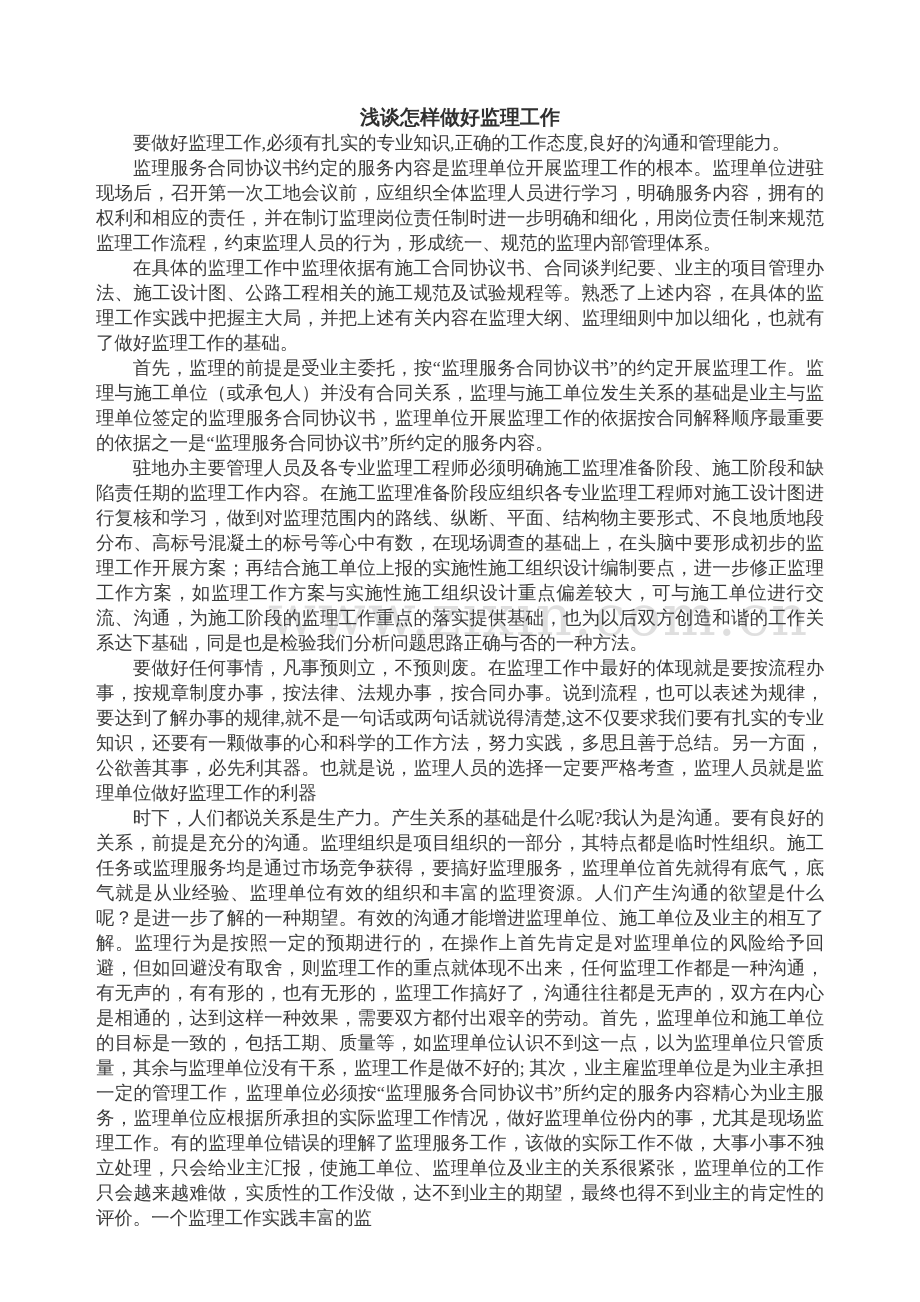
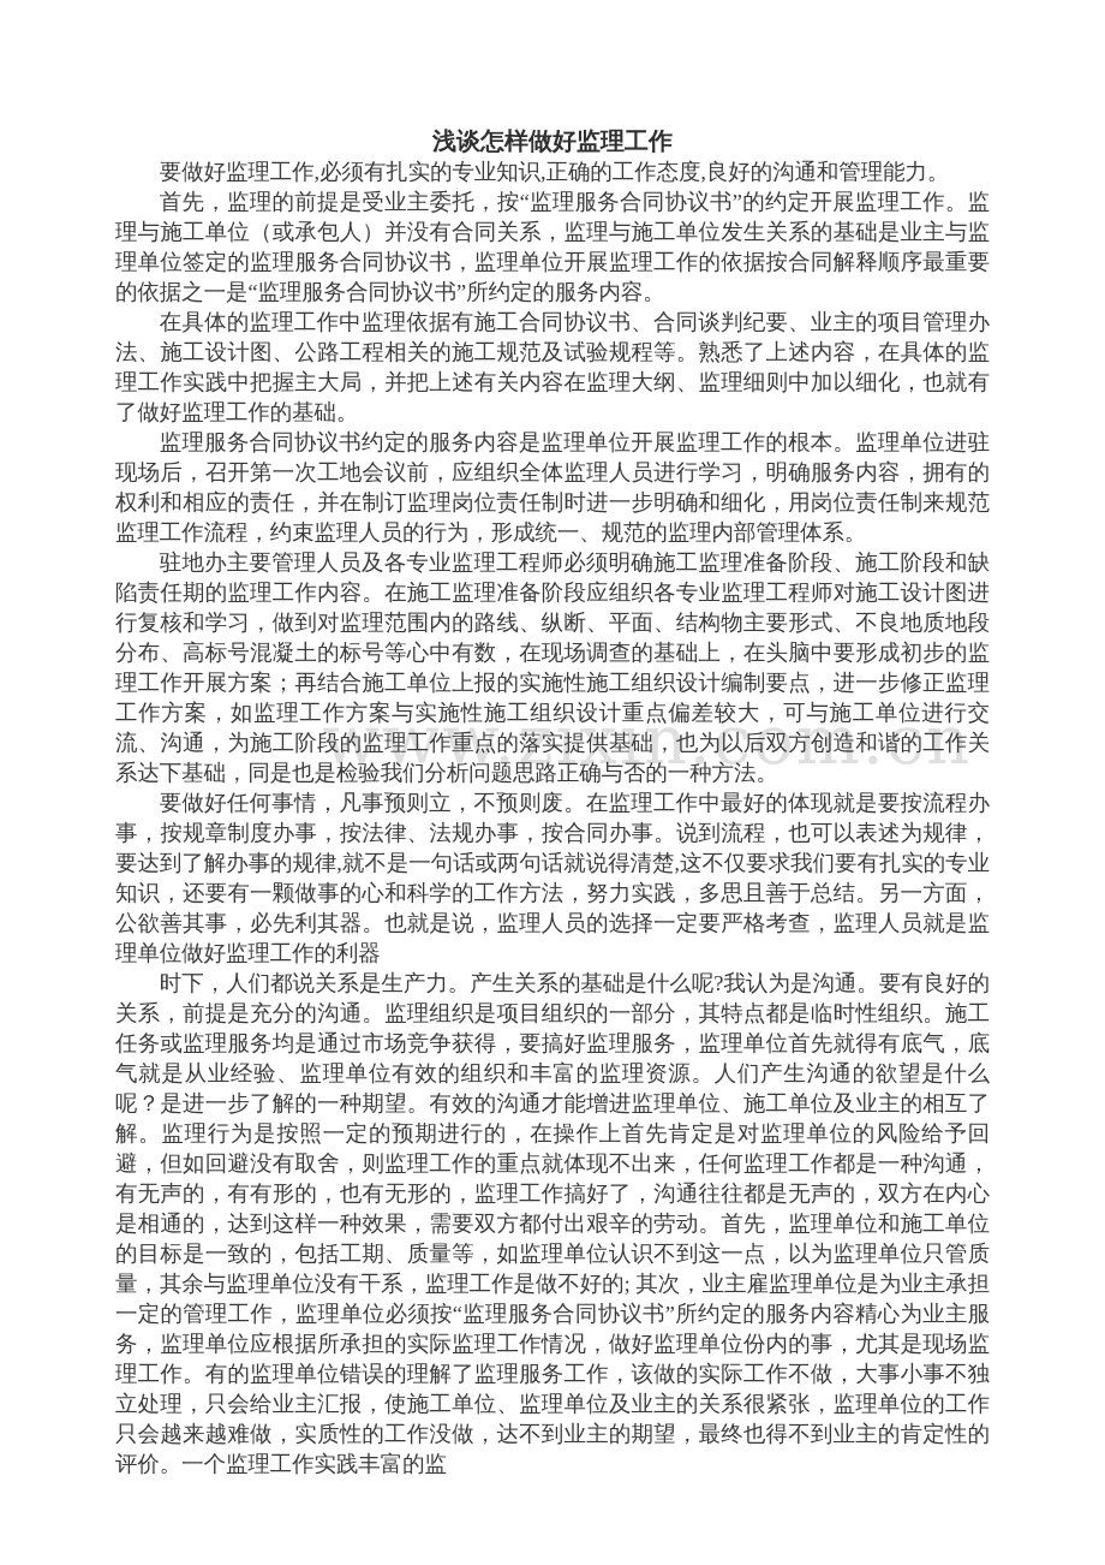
  www.zixin.com.cn
  浅谈怎样做好监理工作
  要做好监理工作,必须有扎实的专业知识,正确的工作态度,良好的沟通和管理能力。
- 监理服务合同协议书约定的服务内容是监理单位开展监理工作的根本。监理单位进驻现场后，召开第一次工地会议前，应组织全体监理人员进行学习，明确服务内容，拥有的权利和相应的责任，并在制订监理岗位责任制时进一步明确和细化，用岗位责任制来规范监理工作流程，约束监理人员的行为，形成统一、规范的监理内部管理体系。
+ 首先，监理的前提是受业主委托，按“监理服务合同协议书”的约定开展监理工作。监理与施工单位（或承包人）并没有合同关系，监理与施工单位发生关系的基础是业主与监理单位签定的监理服务合同协议书，监理单位开展监理工作的依据按合同解释顺序最重要的依据之一是“监理服务合同协议书”所约定的服务内容。
  在具体的监理工作中监理依据有施工合同协议书、合同谈判纪要、业主的项目管理办法、施工设计图、公路工程相关的施工规范及试验规程等。熟悉了上述内容，在具体的监理工作实践中把握主大局，并把上述有关内容在监理大纲、监理细则中加以细化，也就有了做好监理工作的基础。
- 首先，监理的前提是受业主委托，按“监理服务合同协议书”的约定开展监理工作。监理与施工单位（或承包人）并没有合同关系，监理与施工单位发生关系的基础是业主与监理单位签定的监理服务合同协议书，监理单位开展监理工作的依据按合同解释顺序最重要的依据之一是“监理服务合同协议书”所约定的服务内容。
+ 监理服务合同协议书约定的服务内容是监理单位开展监理工作的根本。监理单位进驻现场后，召开第一次工地会议前，应组织全体监理人员进行学习，明确服务内容，拥有的权利和相应的责任，并在制订监理岗位责任制时进一步明确和细化，用岗位责任制来规范监理工作流程，约束监理人员的行为，形成统一、规范的监理内部管理体系。
  驻地办主要管理人员及各专业监理工程师必须明确施工监理准备阶段、施工阶段和缺陷责任期的监理工作内容。在施工监理准备阶段应组织各专业监理工程师对施工设计图进行复核和学习，做到对监理范围内的路线、纵断、平面、结构物主要形式、不良地质地段分布、高标号混凝土的标号等心中有数，在现场调查的基础上，在头脑中要形成初步的监理工作开展方案；再结合施工单位上报的实施性施工组织设计编制要点，进一步修正监理工作方案，如监理工作方案与实施性施工组织设计重点偏差较大，可与施工单位进行交流、沟通，为施工阶段的监理工作重点的落实提供基础，也为以后双方创造和谐的工作关系达下基础，同是也是检验我们分析问题思路正确与否的一种方法。
  要做好任何事情，凡事预则立，不预则废。在监理工作中最好的体现就是要按流程办事，按规章制度办事，按法律、法规办事，按合同办事。说到流程，也可以表述为规律，要达到了解办事的规律,就不是一句话或两句话就说得清楚,这不仅要求我们要有扎实的专业知识，还要有一颗做事的心和科学的工作方法，努力实践，多思且善于总结。另一方面，公欲善其事，必先利其器。也就是说，监理人员的选择一定要严格考查，监理人员就是监理单位做好监理工作的利器
  时下，人们都说关系是生产力。产生关系的基础是什么呢?我认为是沟通。要有良好的关系，前提是充分的沟通。监理组织是项目组织的一部分，其特点都是临时性组织。施工任务或监理服务均是通过市场竞争获得，要搞好监理服务，监理单位首先就得有底气，底气就是从业经验、监理单位有效的组织和丰富的监理资源。人们产生沟通的欲望是什么呢？是进一步了解的一种期望。有效的沟通才能增进监理单位、施工单位及业主的相互了解。监理行为是按照一定的预期进行的，在操作上首先肯定是对监理单位的风险给予回避，但如回避没有取舍，则监理工作的重点就体现不出来，任何监理工作都是一种沟通，有无声的，有有形的，也有无形的，监理工作搞好了，沟通往往都是无声的，双方在内心是相通的，达到这样一种效果，需要双方都付出艰辛的劳动。首先，监理单位和施工单位的目标是一致的，包括工期、质量等，如监理单位认识不到这一点，以为监理单位只管质量，其余与监理单位没有干系，监理工作是做不好的; 其次，业主雇监理单位是为业主承担一定的管理工作，监理单位必须按“监理服务合同协议书”所约定的服务内容精心为业主服务，监理单位应根据所承担的实际监理工作情况，做好监理单位份内的事，尤其是现场监理工作。有的监理单位错误的理解了监理服务工作，该做的实际工作不做，大事小事不独立处理，只会给业主汇报，使施工单位、监理单位及业主的关系很紧张，监理单位的工作只会越来越难做，实质性的工作没做，达不到业主的期望，最终也得不到业主的肯定性的评价。一个监理工作实践丰富的监
